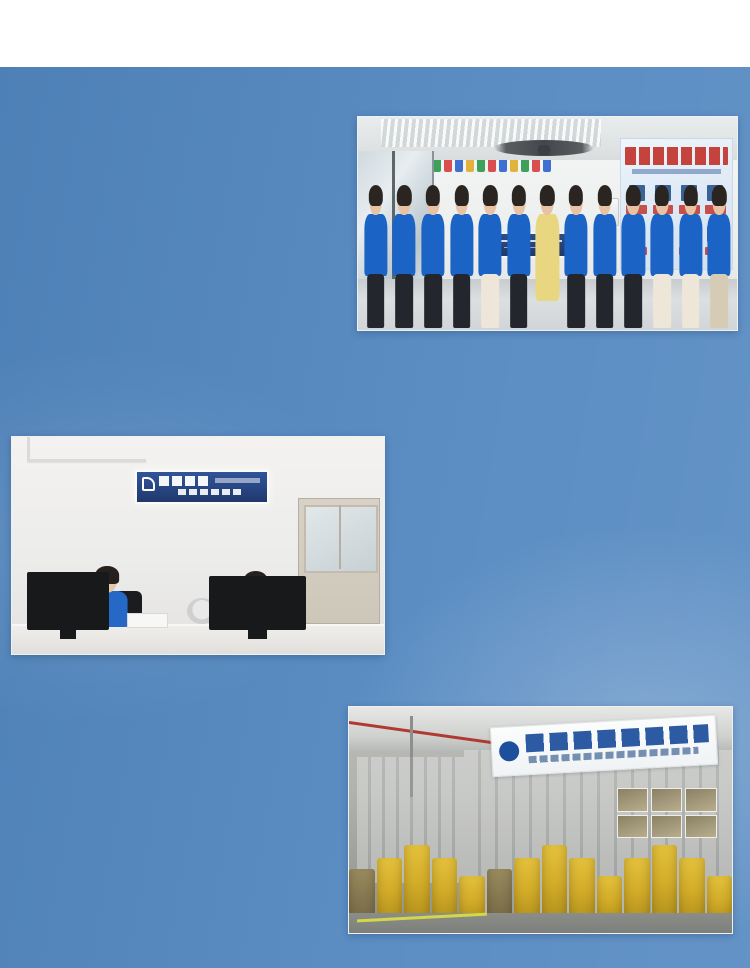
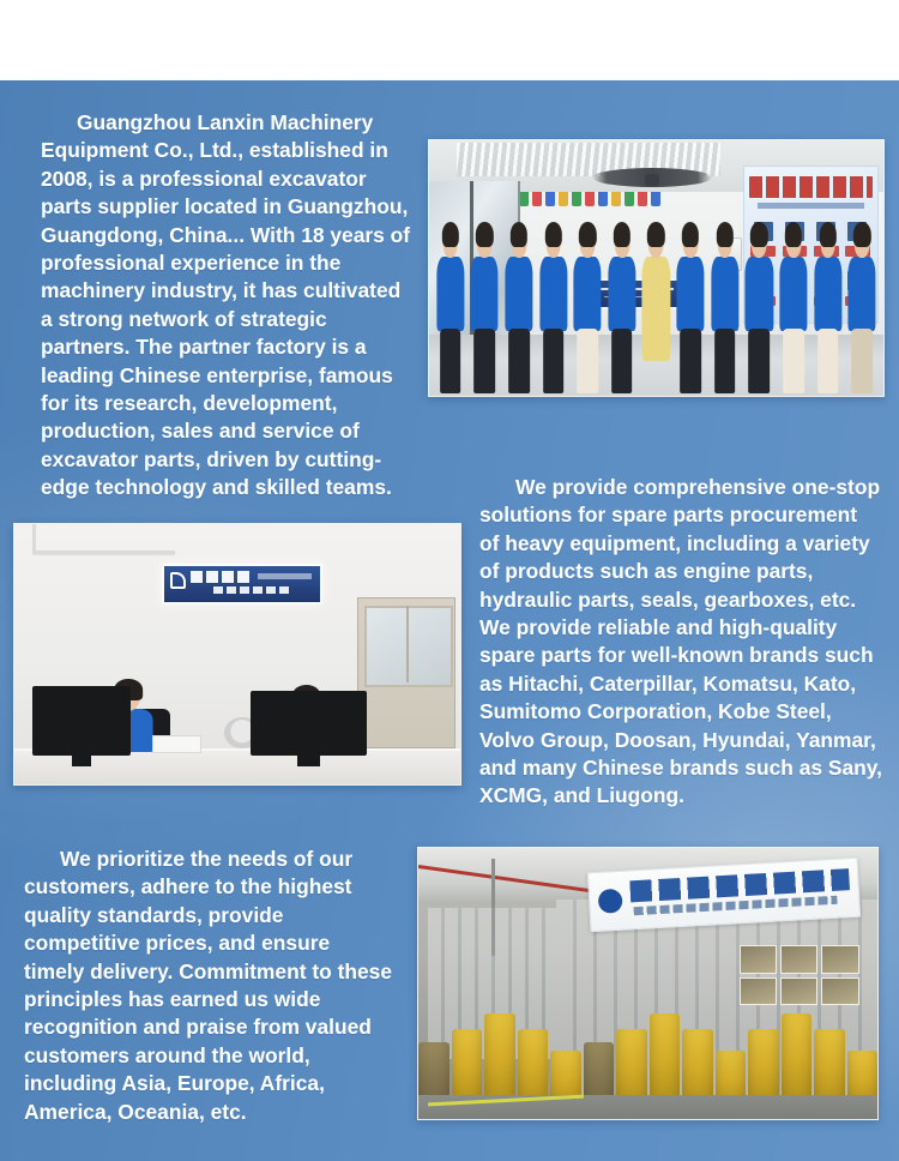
+ Guangzhou Lanxin Machinery Equipment Co., Ltd., established in 2008, is a professional excavator parts supplier located in Guangzhou, Guangdong, China... With 18 years of professional experience in the machinery industry, it has cultivated a strong network of strategic partners. The partner factory is a leading Chinese enterprise, famous for its research, development, production, sales and service of excavator parts, driven by cutting-edge technology and skilled teams.
+ We provide comprehensive one-stop solutions for spare parts procurement of heavy equipment, including a variety of products such as engine parts, hydraulic parts, seals, gearboxes, etc. We provide reliable and high-quality spare parts for well-known brands such as Hitachi, Caterpillar, Komatsu, Kato, Sumitomo Corporation, Kobe Steel, Volvo Group, Doosan, Hyundai, Yanmar, and many Chinese brands such as Sany, XCMG, and Liugong.
+ We prioritize the needs of our customers, adhere to the highest quality standards, provide competitive prices, and ensure timely delivery. Commitment to these principles has earned us wide recognition and praise from valued customers around the world, including Asia, Europe, Africa, America, Oceania, etc.
